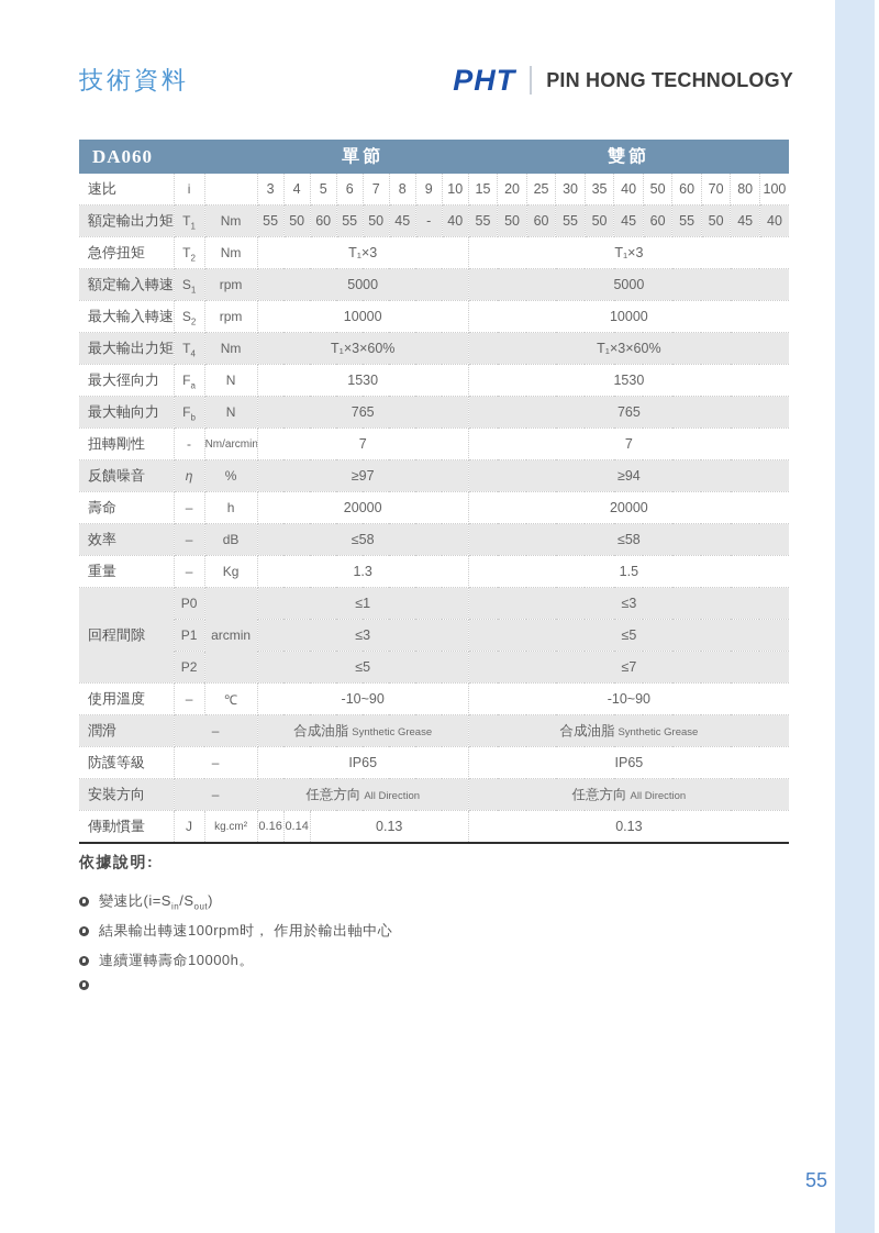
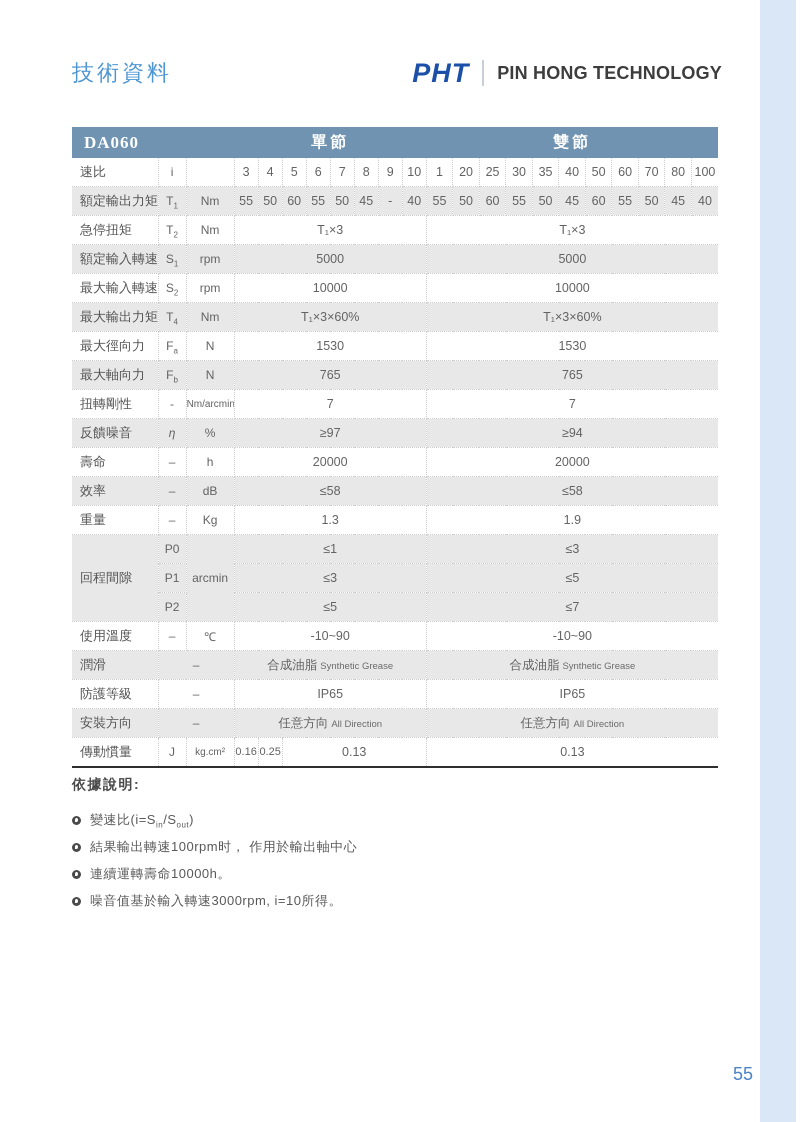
  技術資料
  PHT
  PIN HONG TECHNOLOGY
  DA060	單節	雙節
- 速比	i		3	4	5	6	7	8	9	10	15	20	25	30	35	40	50	60	70	80	100
+ 速比	i		3	4	5	6	7	8	9	10	1	20	25	30	35	40	50	60	70	80	100
  額定輸出力矩	T1	Nm	55	50	60	55	50	45	-	40	55	50	60	55	50	45	60	55	50	45	40
  急停扭矩	T2	Nm	T₁×3	T₁×3
  額定輸入轉速	S1	rpm	5000	5000
  最大輸入轉速	S2	rpm	10000	10000
  最大輸出力矩	T4	Nm	T₁×3×60%	T₁×3×60%
  最大徑向力	Fa	N	1530	1530
  最大軸向力	Fb	N	765	765
  扭轉剛性	-	Nm/arcmin	7	7
  反饋噪音	η	%	≥97	≥94
  壽命	–	h	20000	20000
  效率	–	dB	≤58	≤58
- 重量	–	Kg	1.3	1.5
+ 重量	–	Kg	1.3	1.9
  回程間隙	P0	arcmin	≤1	≤3
  P1	≤3	≤5
  P2	≤5	≤7
  使用溫度	–	℃	-10~90	-10~90
  潤滑	–	合成油脂 Synthetic Grease	合成油脂 Synthetic Grease
  防護等級	–	IP65	IP65
  安裝方向	–	任意方向 All Direction	任意方向 All Direction
- 傳動慣量	J	kg.cm²	0.16	0.14	0.13	0.13
+ 傳動慣量	J	kg.cm²	0.16	0.25	0.13	0.13
  依據說明:
  變速比(i=Sin/Sout)
  結果輸出轉速100rpm时， 作用於輸出軸中心
  連續運轉壽命10000h。
+ 噪音值基於輸入轉速3000rpm, i=10所得。
  55
